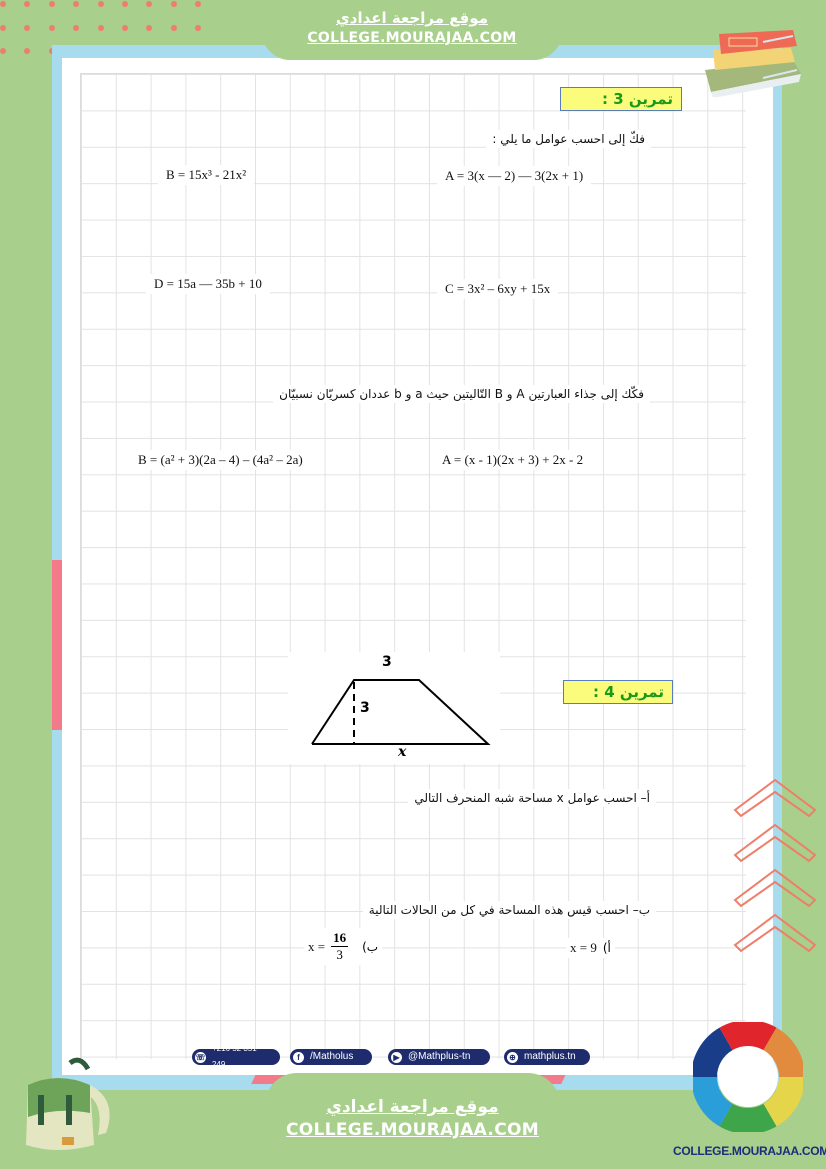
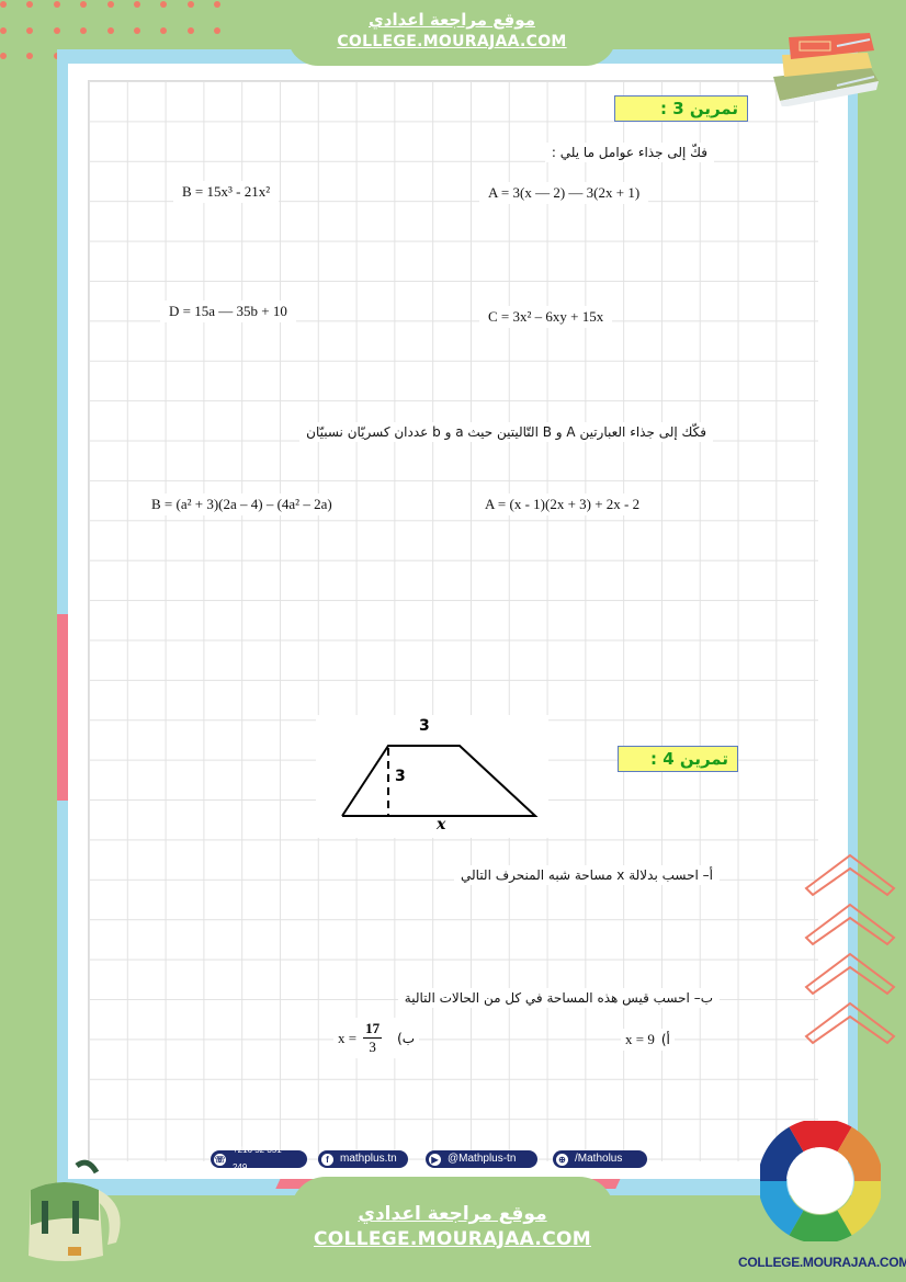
  موقع مراجعة اعدادي
  COLLEGE.MOURAJAA.COM
  تمرين 3 :
- فكّ إلى احسب عوامل ما يلي :
+ فكّ إلى جذاء عوامل ما يلي :
  A = 3(x — 2) — 3(2x + 1)
  B = 15x³ - 21x²
  C = 3x² – 6xy + 15x
  D = 15a — 35b + 10
  فكّك إلى جذاء العبارتين A و B التّاليتين حيث a و b عددان كسريّان نسبيّان
  A = (x - 1)(2x + 3) + 2x - 2
  B = (a² + 3)(2a – 4) – (4a² – 2a)
  تمرين 4 :
  3
  3
  x
- أ– احسب عوامل x مساحة شبه المنحرف التالي
+ أ– احسب بدلالة x مساحة شبه المنحرف التالي
  ب– احسب قيس هذه المساحة في كل من الحالات التالية
  x = 9
  أ)
  x =
- 16
+ 17
  3
  ب)
  ☏
  +216 52 351 249
  f
- /Matholus
+ mathplus.tn
  ▶
  @Mathplus-tn
  ⊕
- mathplus.tn
+ /Matholus
  موقع مراجعة اعدادي
  COLLEGE.MOURAJAA.COM
  COLLEGE.MOURAJAA.COM
